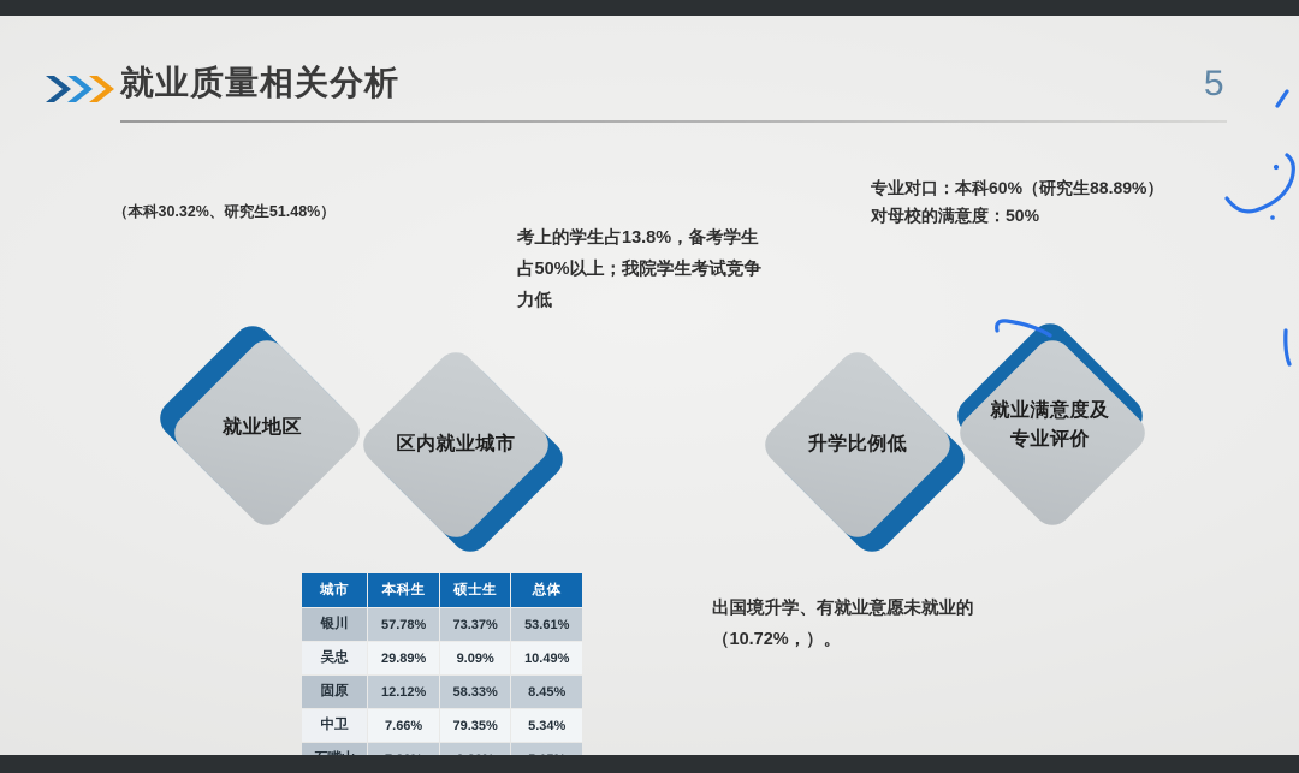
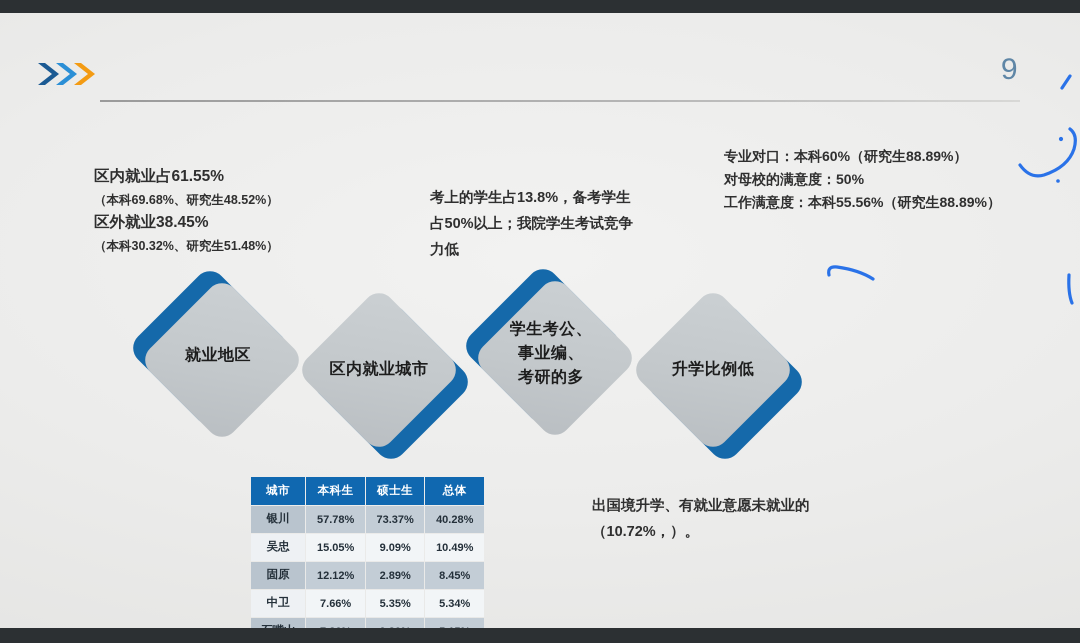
- 就业质量相关分析
- 5
+ 9
+ 区内就业占61.55%
+ （本科69.68%、研究生48.52%）
+ 区外就业38.45%
  （本科30.32%、研究生51.48%）
  考上的学生占13.8%，备考学生占50%以上；我院学生考试竞争力低
  专业对口：本科60%（研究生88.89%）
  对母校的满意度：50%
+ 工作满意度：本科55.56%（研究生88.89%）
  出国境升学、有就业意愿未就业的（10.72%，）。
  就业地区
  区内就业城市
+ 学生考公、
+ 事业编、
+ 考研的多
  升学比例低
- 就业满意度及
- 专业评价
  城市	本科生	硕士生	总体
- 银川	57.78%	73.37%	53.61%
+ 银川	57.78%	73.37%	40.28%
- 吴忠	29.89%	9.09%	10.49%
+ 吴忠	15.05%	9.09%	10.49%
- 固原	12.12%	58.33%	8.45%
+ 固原	12.12%	2.89%	8.45%
- 中卫	7.66%	79.35%	5.34%
+ 中卫	7.66%	5.35%	5.34%
